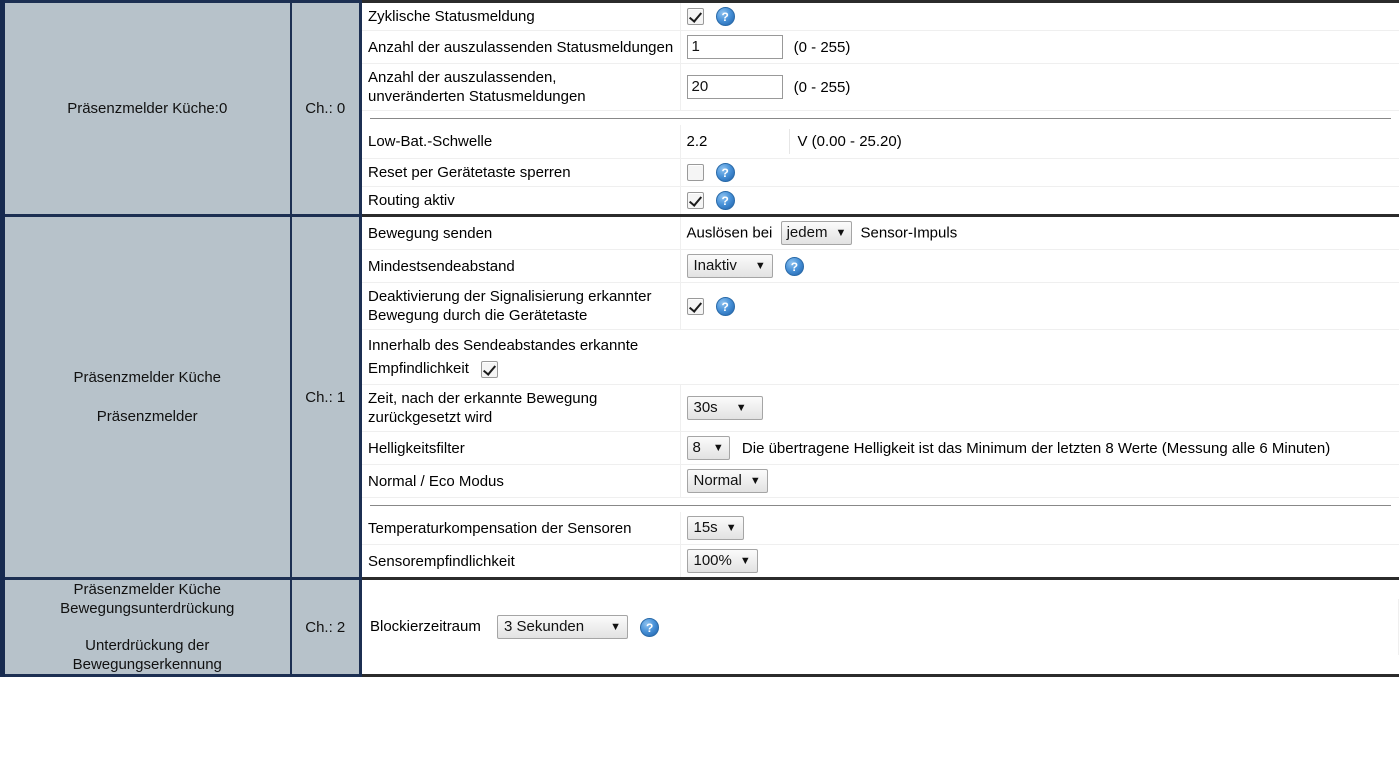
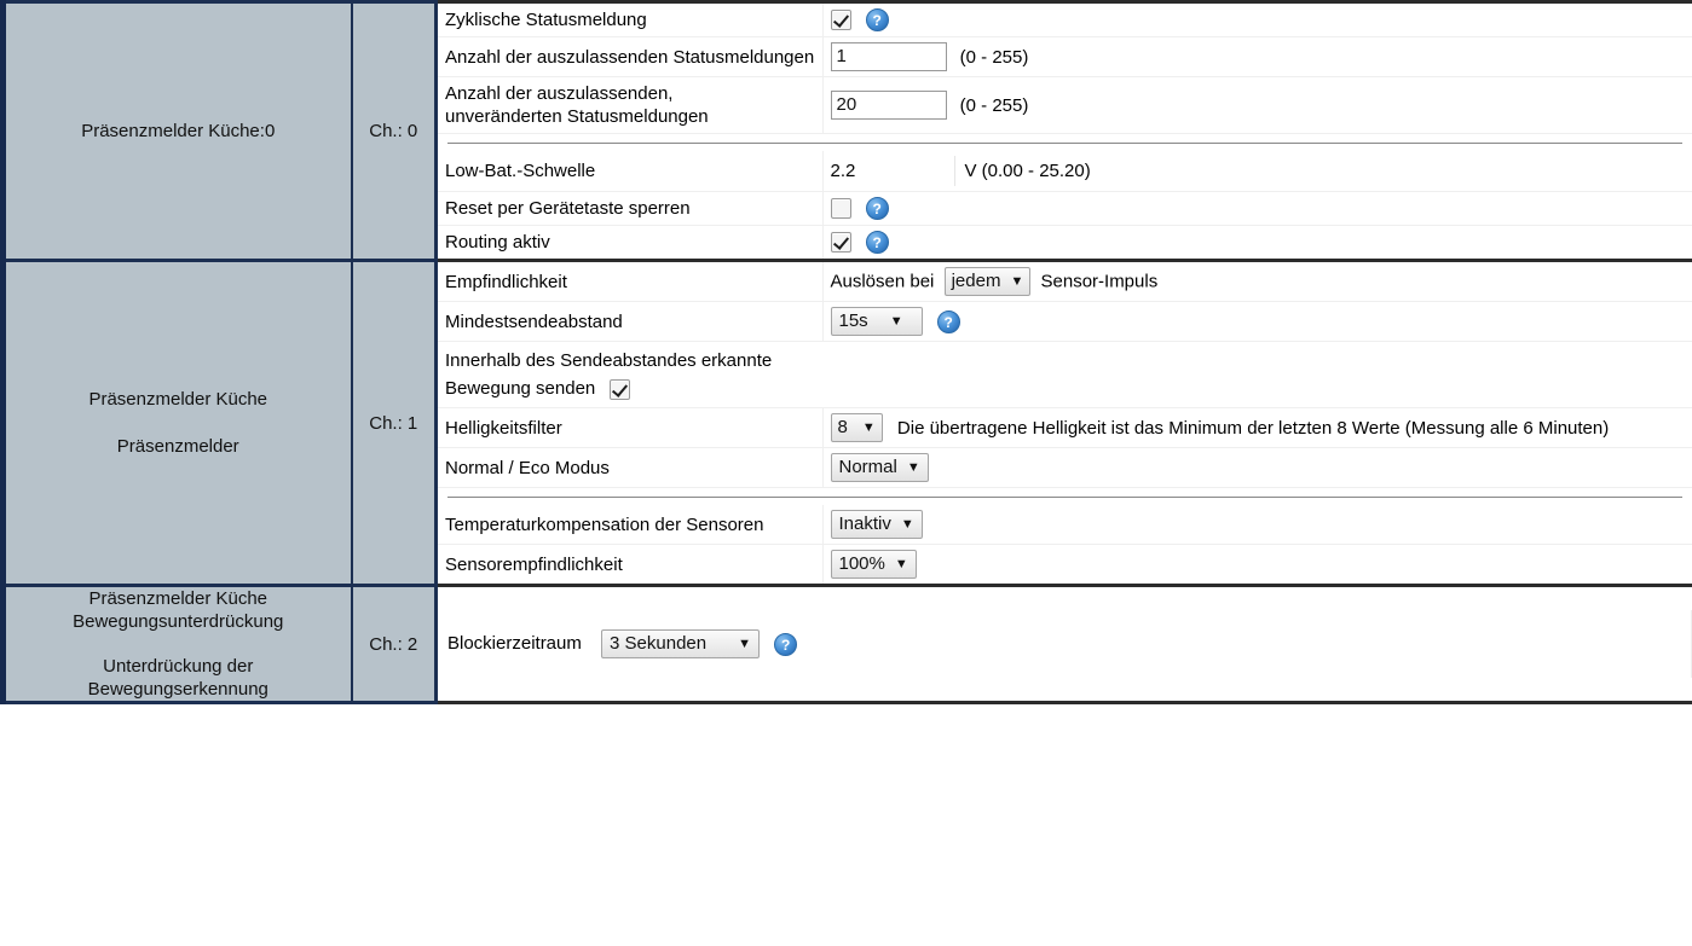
  Präsenzmelder Küche:0	Ch.: 0
  Zyklische Statusmeldung	?
  Anzahl der auszulassenden Statusmeldungen	1 (0 - 255)
  Anzahl der auszulassenden, unveränderten Statusmeldungen	20 (0 - 255)
  Low-Bat.-Schwelle
  2.2	V (0.00 - 25.20)
  Reset per Gerätetaste sperren	?
  Routing aktiv	?
  Präsenzmelder Küche Präsenzmelder	Ch.: 1
- Bewegung senden	Auslösen bei jedem ▼ Sensor-Impuls
+ Empfindlichkeit	Auslösen bei jedem ▼ Sensor-Impuls
- Mindestsendeabstand	Inaktiv ▼ ?
+ Mindestsendeabstand	15s ▼ ?
- Deaktivierung der Signalisierung erkannter Bewegung durch die Gerätetaste	?
  Innerhalb des Sendeabstandes erkannte
- Empfindlichkeit
+ Bewegung senden
- Zeit, nach der erkannte Bewegung zurückgesetzt wird	30s ▼
  Helligkeitsfilter	8 ▼ Die übertragene Helligkeit ist das Minimum der letzten 8 Werte (Messung alle 6 Minuten)
  Normal / Eco Modus	Normal ▼
- Temperaturkompensation der Sensoren	15s ▼
+ Temperaturkompensation der Sensoren	Inaktiv ▼
  Sensorempfindlichkeit	100% ▼
  Präsenzmelder Küche Bewegungsunterdrückung Unterdrückung der Bewegungserkennung	Ch.: 2
  Blockierzeitraum 3 Sekunden ▼ ?
